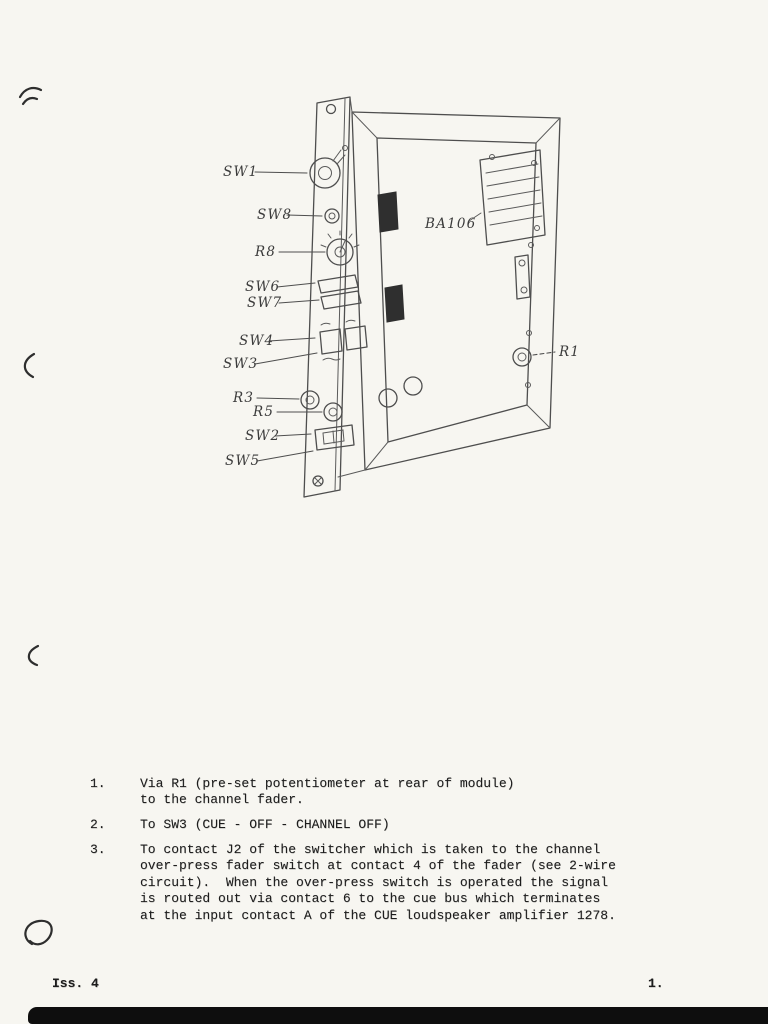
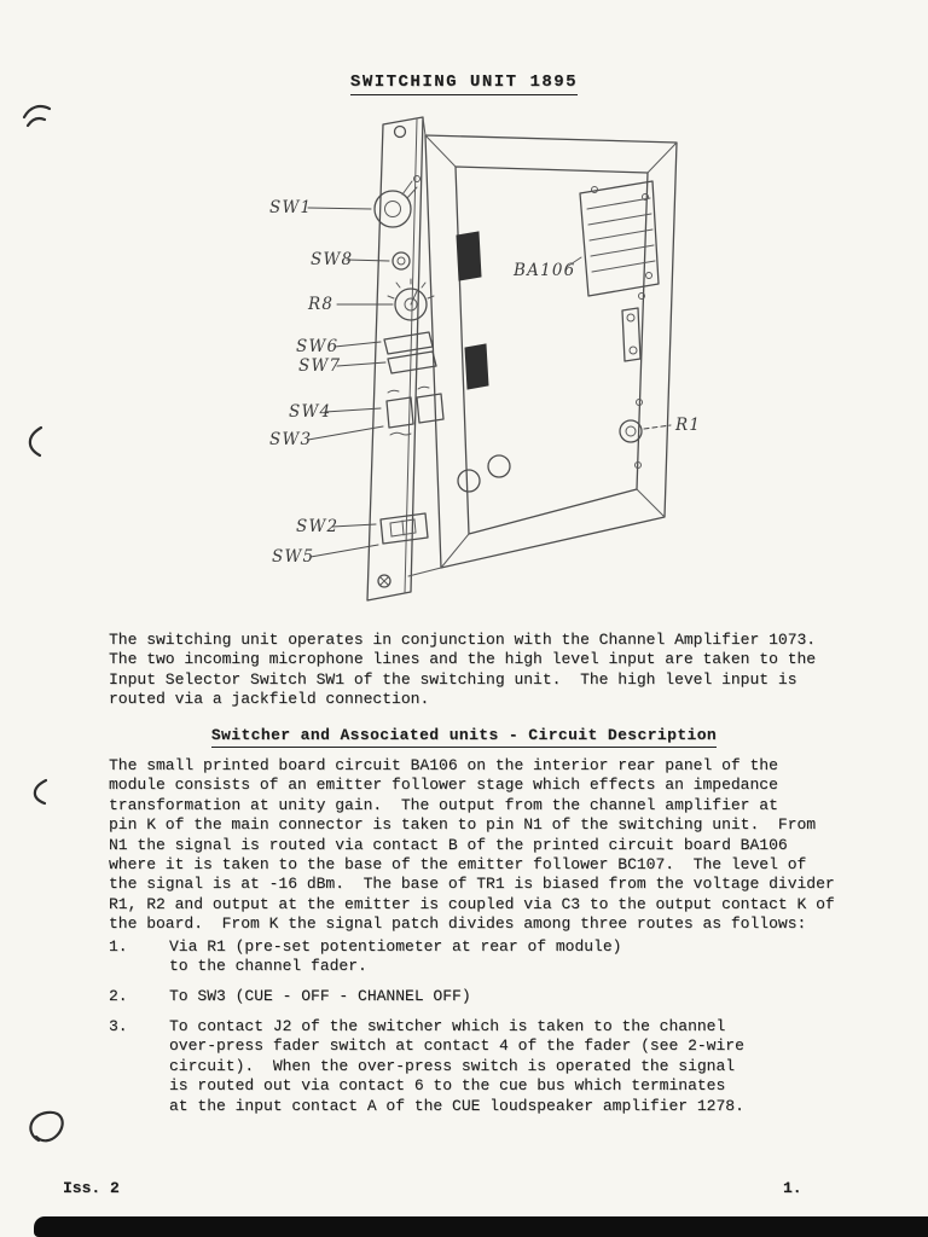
+ SWITCHING UNIT 1895
  BA106
  R1
  SW1
  SW8
  R8
  SW6
  SW7
  SW4
  SW3
- R3
- R5
  SW2
  SW5
+ The switching unit operates in conjunction with the Channel Amplifier 1073.
+ The two incoming microphone lines and the high level input are taken to the
+ Input Selector Switch SW1 of the switching unit. The high level input is
+ routed via a jackfield connection.
+ Switcher and Associated units - Circuit Description
+ The small printed board circuit BA106 on the interior rear panel of the
+ module consists of an emitter follower stage which effects an impedance
+ transformation at unity gain. The output from the channel amplifier at
+ pin K of the main connector is taken to pin N1 of the switching unit. From
+ N1 the signal is routed via contact B of the printed circuit board BA106
+ where it is taken to the base of the emitter follower BC107. The level of
+ the signal is at -16 dBm. The base of TR1 is biased from the voltage divider
+ R1, R2 and output at the emitter is coupled via C3 to the output contact K of
+ the board. From K the signal patch divides among three routes as follows:
  1.
  Via R1 (pre-set potentiometer at rear of module)
  to the channel fader.
  2.
  To SW3 (CUE - OFF - CHANNEL OFF)
  3.
  To contact J2 of the switcher which is taken to the channel
  over-press fader switch at contact 4 of the fader (see 2-wire
  circuit). When the over-press switch is operated the signal
  is routed out via contact 6 to the cue bus which terminates
  at the input contact A of the CUE loudspeaker amplifier 1278.
- Iss. 4
+ Iss. 2
  1.
